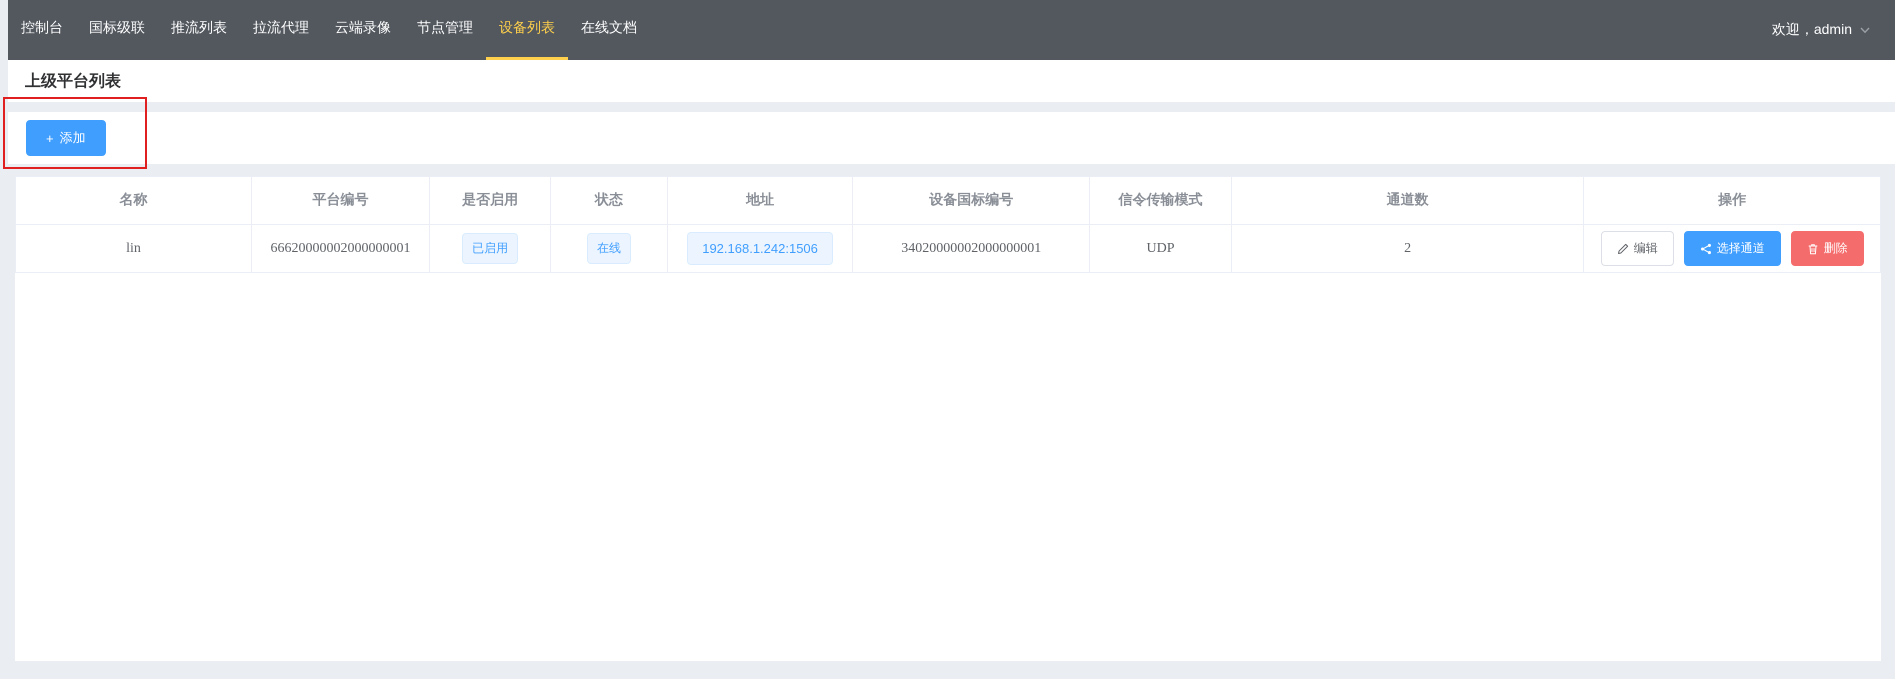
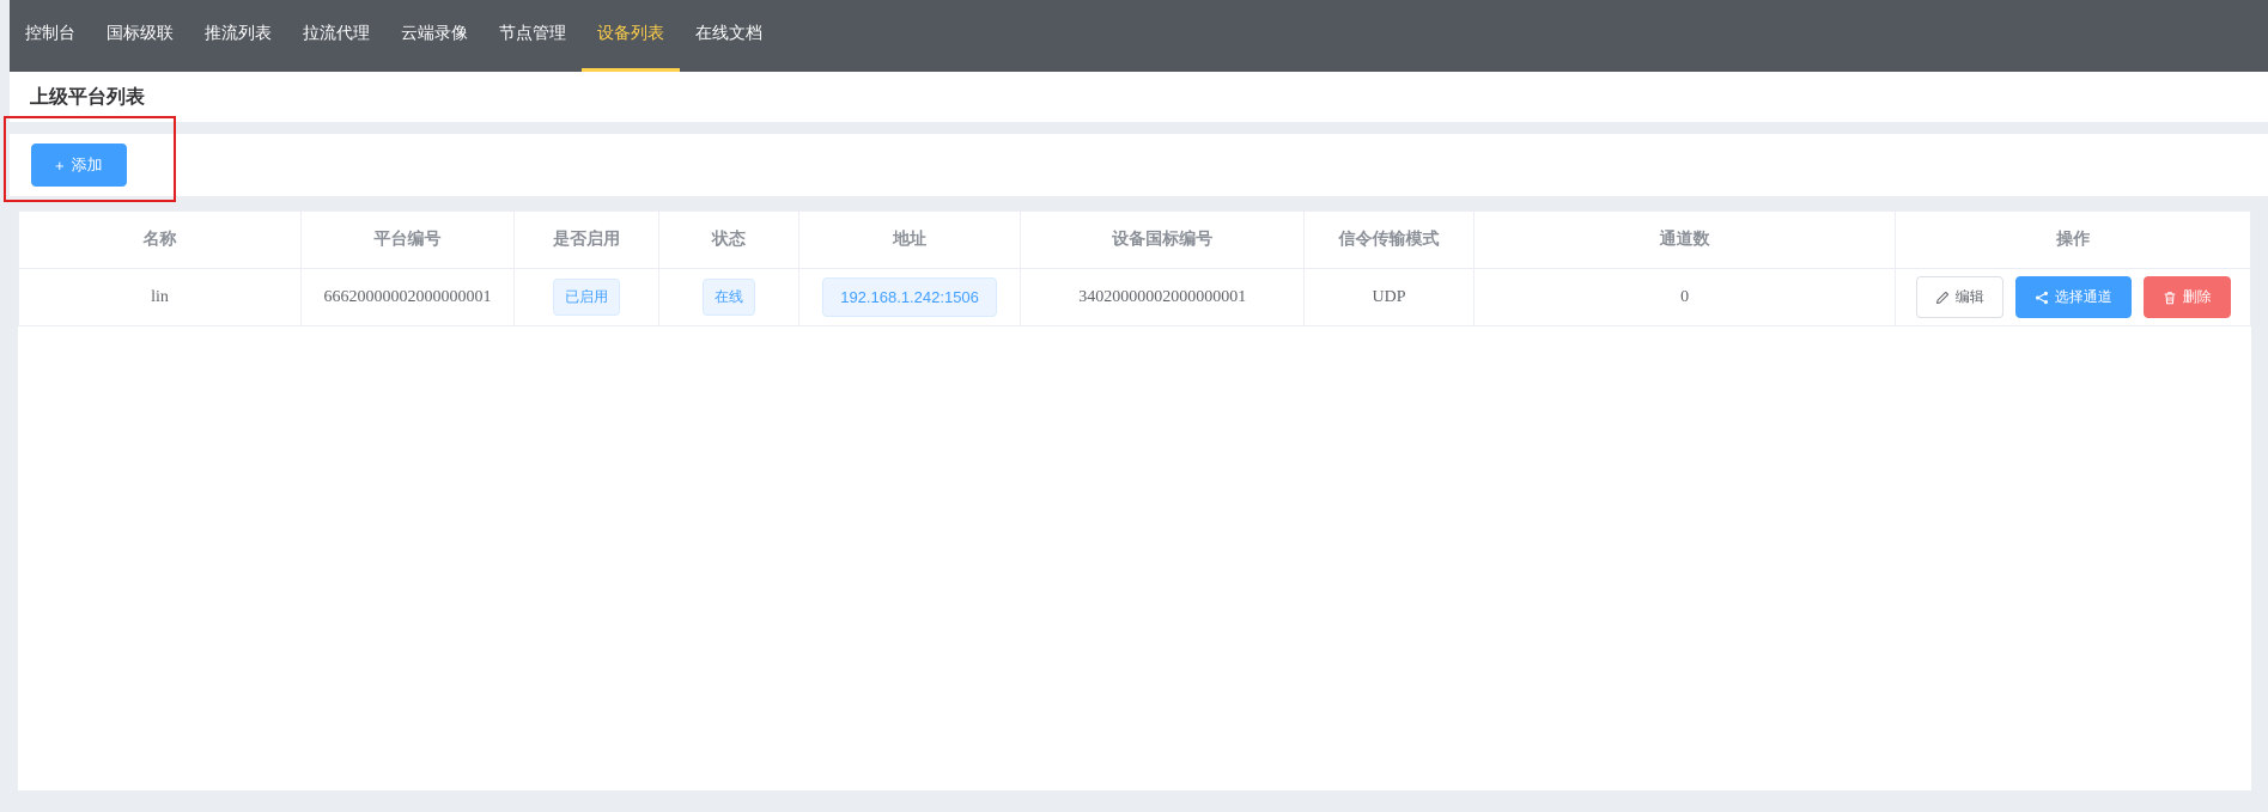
  控制台
  国标级联
  推流列表
  拉流代理
  云端录像
  节点管理
  设备列表
  在线文档
- 欢迎，admin
  上级平台列表
  +
  添加
  名称	平台编号	是否启用	状态	地址	设备国标编号	信令传输模式	通道数	操作
- lin	66620000002000000001	已启用	在线	192.168.1.242:1506	34020000002000000001	UDP	2	编辑 选择通道 删除
+ lin	66620000002000000001	已启用	在线	192.168.1.242:1506	34020000002000000001	UDP	0	编辑 选择通道 删除
